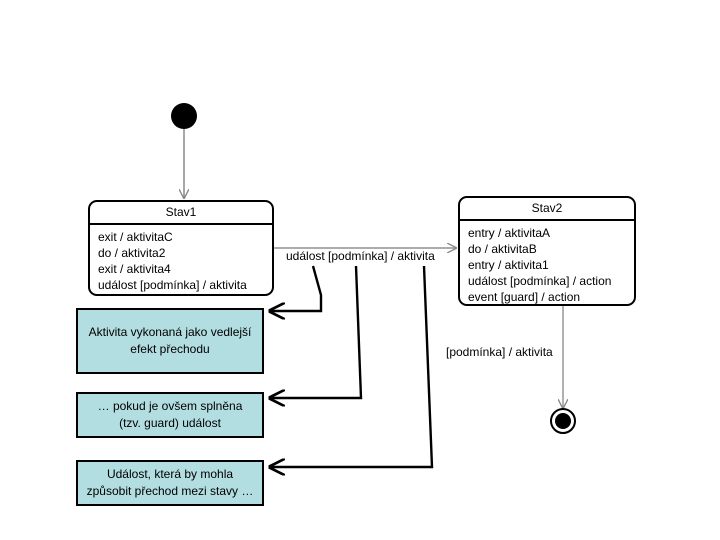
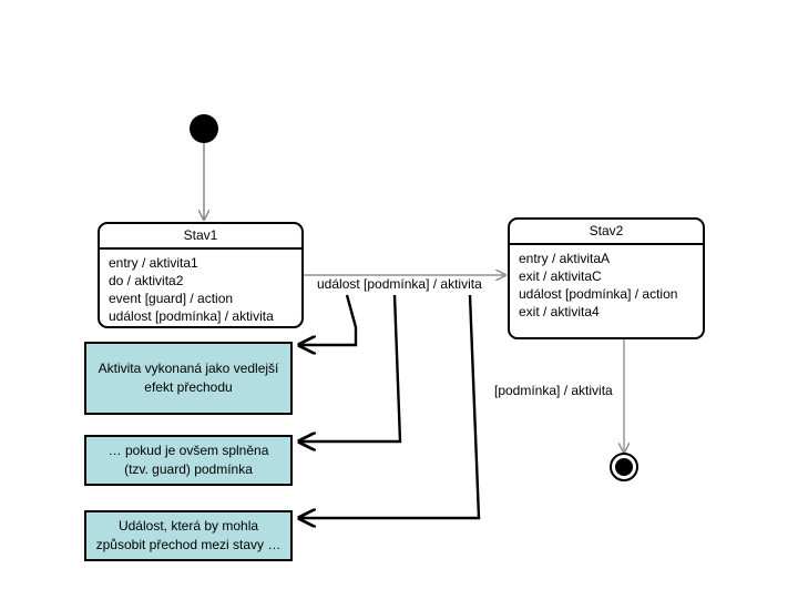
  Stav1
- exit / aktivitaC
+ entry / aktivita1
  do / aktivita2
- exit / aktivita4
+ event [guard] / action
  událost [podmínka] / aktivita
  Stav2
  entry / aktivitaA
- do / aktivitaB
- entry / aktivita1
+ exit / aktivitaC
  událost [podmínka] / action
- event [guard] / action
+ exit / aktivita4
  událost [podmínka] / aktivita
  [podmínka] / aktivita
  Aktivita vykonaná jako vedlejší efekt přechodu
- … pokud je ovšem splněna (tzv. guard) událost
+ … pokud je ovšem splněna (tzv. guard) podmínka
  Událost, která by mohla způsobit přechod mezi stavy …
